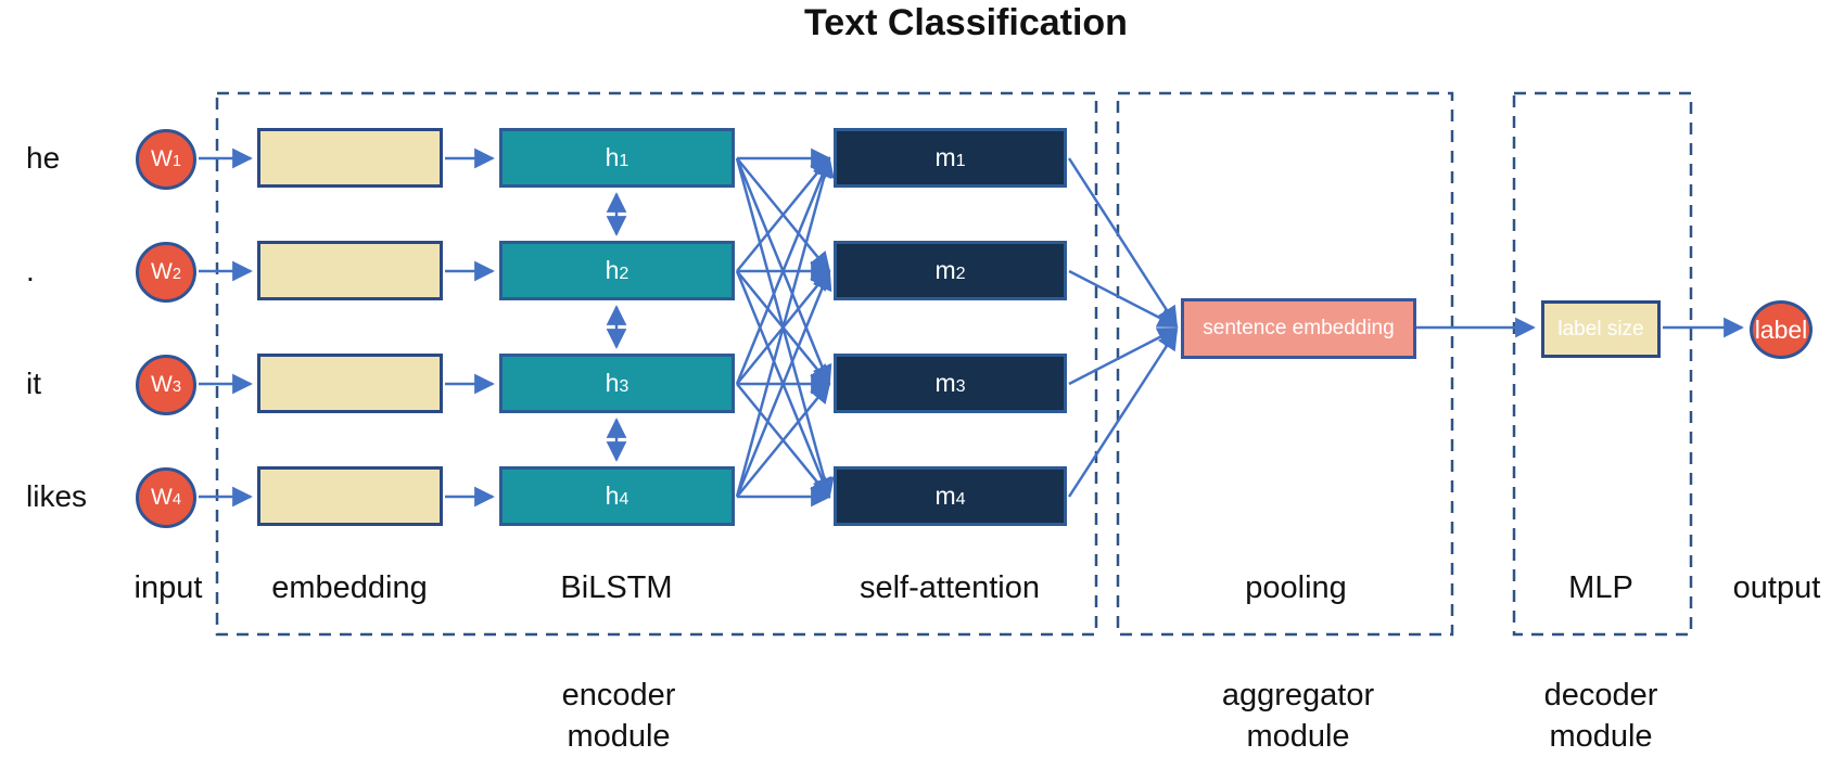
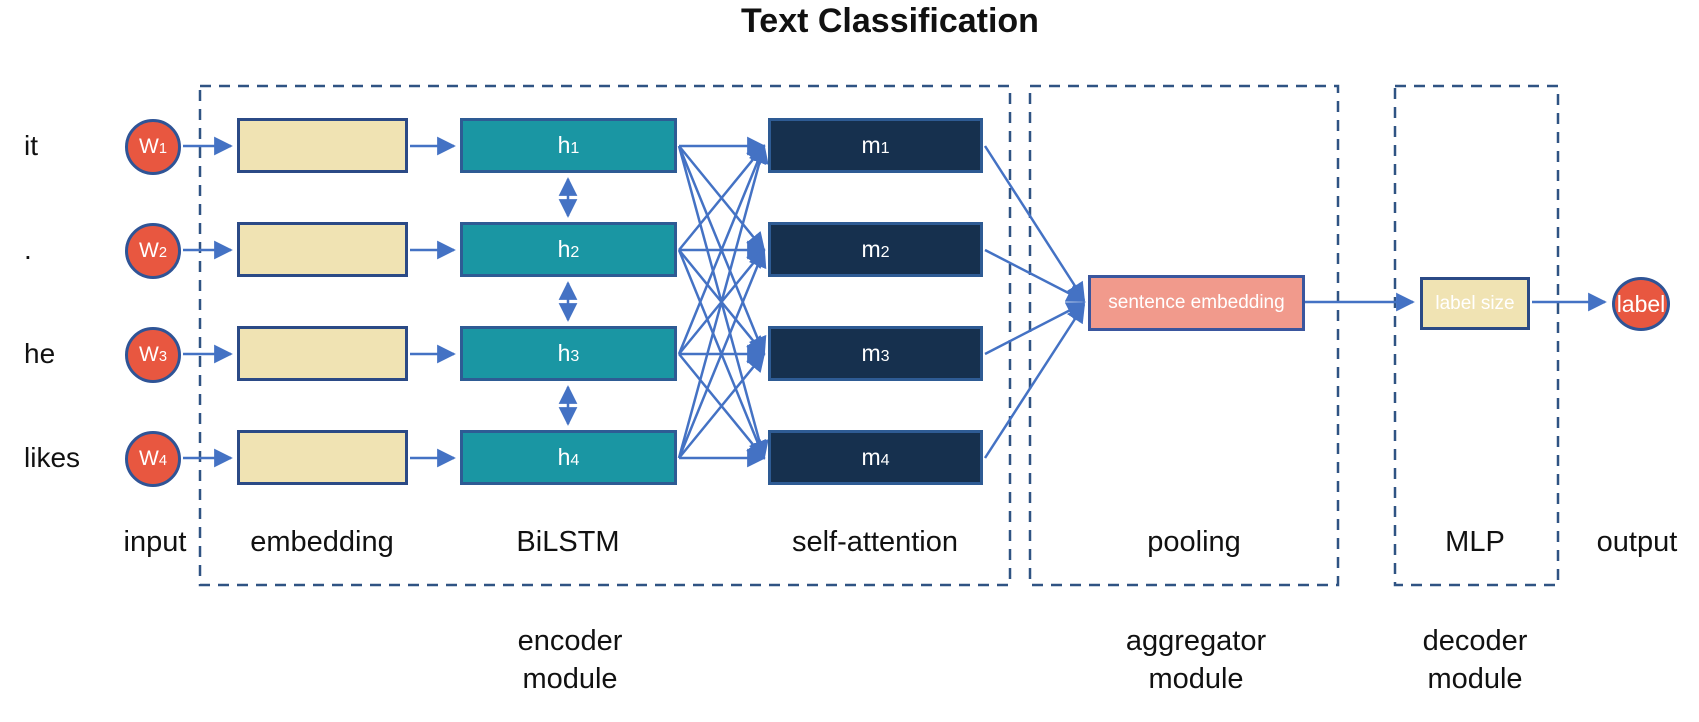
  Text Classification
- he
+ it
  W1
  h1
  m1
  .
  W2
  h2
  m2
- it
+ he
  W3
  h3
  m3
  likes
  W4
  h4
  m4
  sentence embedding
  label size
  label
  input
  embedding
  BiLSTM
  self-attention
  pooling
  MLP
  output
  encoder
  module
  aggregator
  module
  decoder
  module
